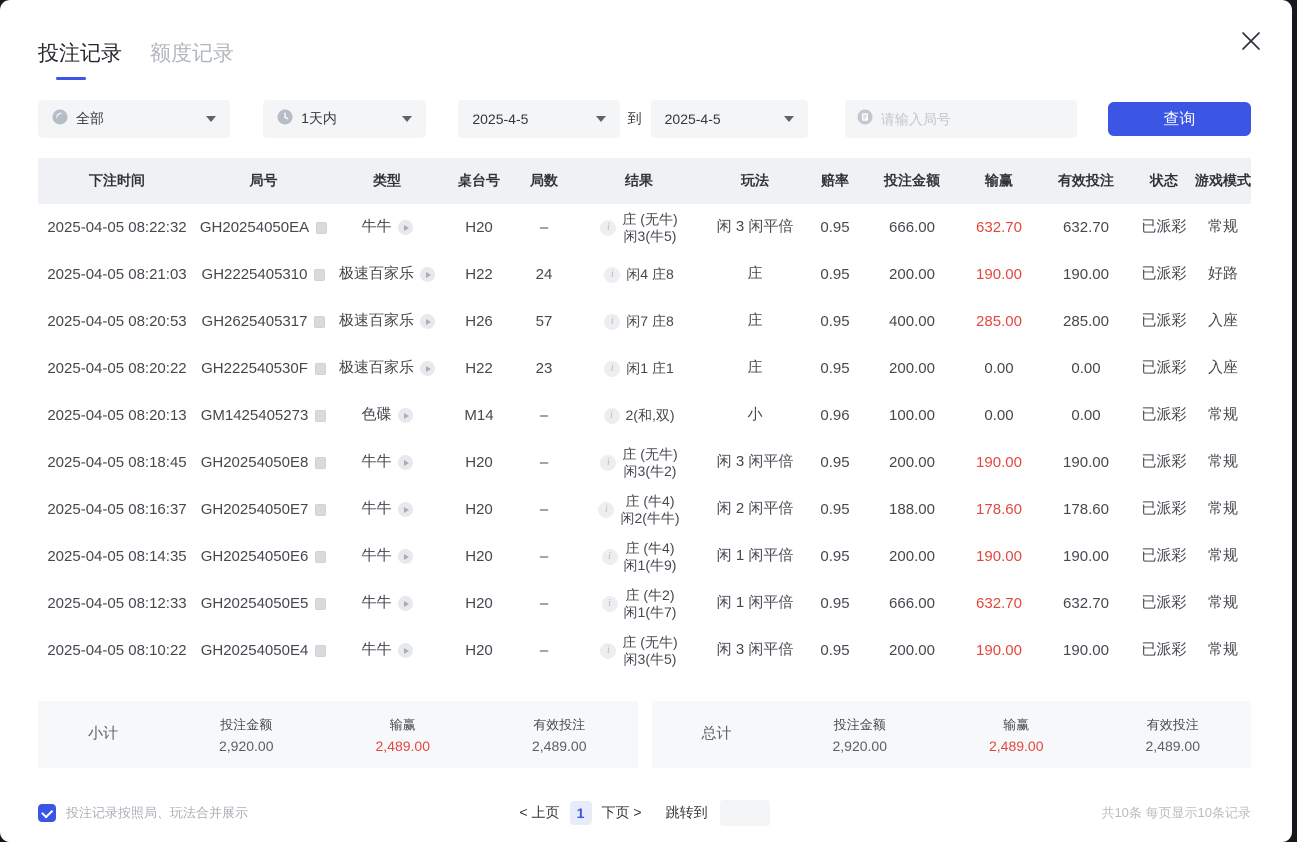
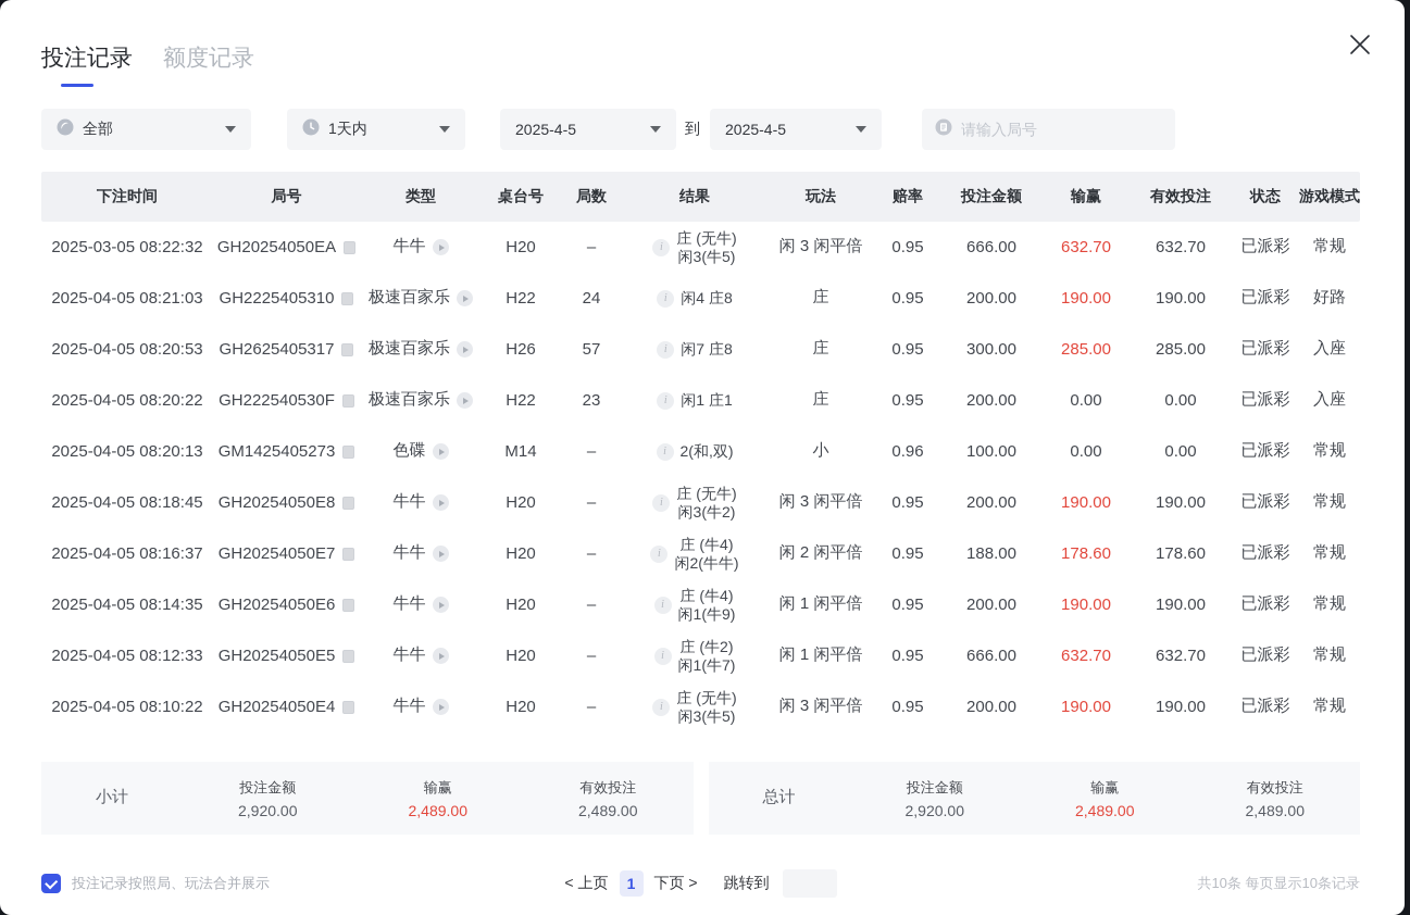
  投注记录
  额度记录
  全部
  1天内
  2025-4-5
  到
  2025-4-5
  请输入局号
- 查询
  下注时间
  局号
  类型
  桌台号
  局数
  结果
  玩法
  赔率
  投注金额
  输赢
  有效投注
  状态
  游戏模式
- 2025-04-05 08:22:32
+ 2025-03-05 08:22:32
  GH20254050EA
  牛牛
  H20
  –
  i
  庄 (无牛)
  闲3(牛5)
  闲 3 闲平倍
  0.95
  666.00
  632.70
  632.70
  已派彩
  常规
  2025-04-05 08:21:03
  GH2225405310
  极速百家乐
  H22
  24
  i
  闲4 庄8
  庄
  0.95
  200.00
  190.00
  190.00
  已派彩
  好路
  2025-04-05 08:20:53
  GH2625405317
  极速百家乐
  H26
  57
  i
  闲7 庄8
  庄
  0.95
- 400.00
+ 300.00
  285.00
  285.00
  已派彩
  入座
  2025-04-05 08:20:22
  GH222540530F
  极速百家乐
  H22
  23
  i
  闲1 庄1
  庄
  0.95
  200.00
  0.00
  0.00
  已派彩
  入座
  2025-04-05 08:20:13
  GM1425405273
  色碟
  M14
  –
  i
  2(和,双)
  小
  0.96
  100.00
  0.00
  0.00
  已派彩
  常规
  2025-04-05 08:18:45
  GH20254050E8
  牛牛
  H20
  –
  i
  庄 (无牛)
  闲3(牛2)
  闲 3 闲平倍
  0.95
  200.00
  190.00
  190.00
  已派彩
  常规
  2025-04-05 08:16:37
  GH20254050E7
  牛牛
  H20
  –
  i
  庄 (牛4)
  闲2(牛牛)
  闲 2 闲平倍
  0.95
  188.00
  178.60
  178.60
  已派彩
  常规
  2025-04-05 08:14:35
  GH20254050E6
  牛牛
  H20
  –
  i
  庄 (牛4)
  闲1(牛9)
  闲 1 闲平倍
  0.95
  200.00
  190.00
  190.00
  已派彩
  常规
  2025-04-05 08:12:33
  GH20254050E5
  牛牛
  H20
  –
  i
  庄 (牛2)
  闲1(牛7)
  闲 1 闲平倍
  0.95
  666.00
  632.70
  632.70
  已派彩
  常规
  2025-04-05 08:10:22
  GH20254050E4
  牛牛
  H20
  –
  i
  庄 (无牛)
  闲3(牛5)
  闲 3 闲平倍
  0.95
  200.00
  190.00
  190.00
  已派彩
  常规
  小计
  投注金额
  2,920.00
  输赢
  2,489.00
  有效投注
  2,489.00
  总计
  投注金额
  2,920.00
  输赢
  2,489.00
  有效投注
  2,489.00
  投注记录按照局、玩法合并展示
  < 上页
  1
  下页 >
  跳转到
  共10条 每页显示10条记录
